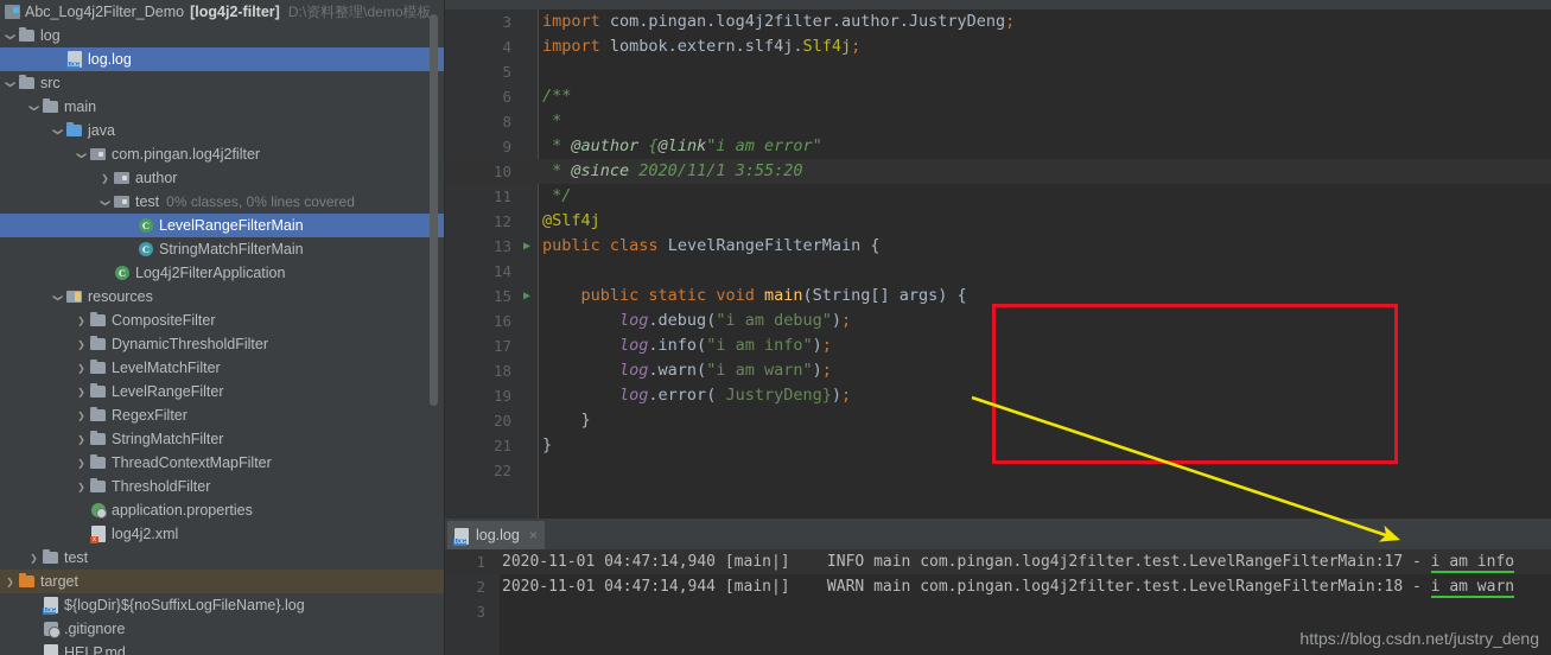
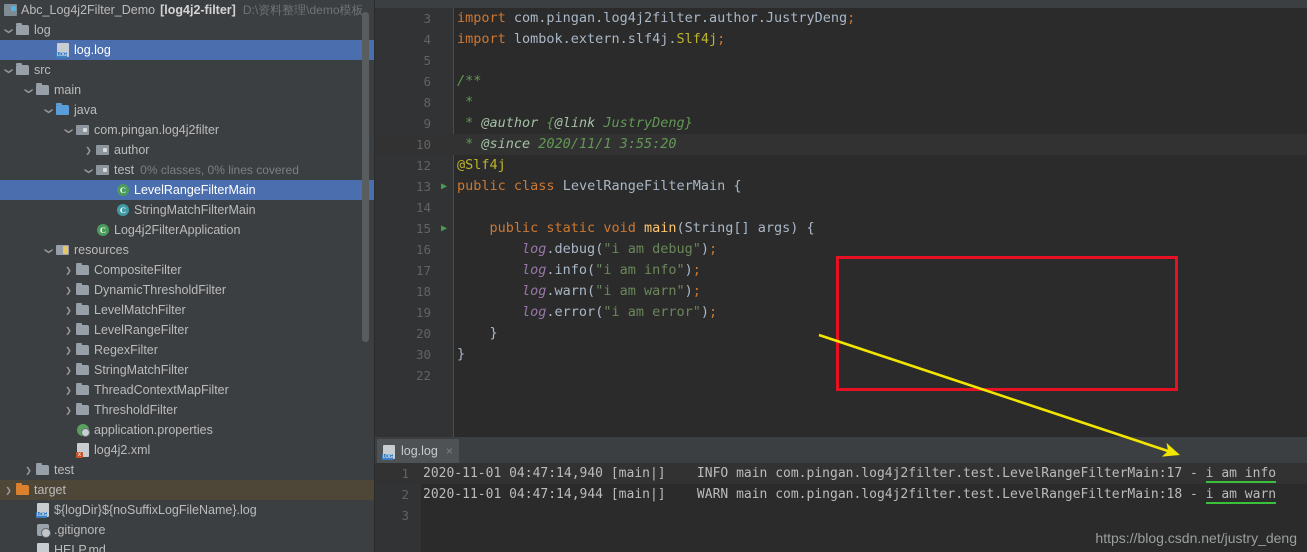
  Abc_Log4j2Filter_Demo
  [log4j2-filter]
  D:\资料整理\demo模板
  log
  log.log
  src
  main
  java
  com.pingan.log4j2filter
  author
  test
  0% classes, 0% lines covered
  C
  LevelRangeFilterMain
  C
  StringMatchFilterMain
  C
  Log4j2FilterApplication
  resources
  CompositeFilter
  DynamicThresholdFilter
  LevelMatchFilter
  LevelRangeFilter
  RegexFilter
  StringMatchFilter
  ThreadContextMapFilter
  ThresholdFilter
  application.properties
  log4j2.xml
  test
  target
  ${logDir}${noSuffixLogFileName}.log
  .gitignore
  HELP.md
  3
  import com.pingan.log4j2filter.author.JustryDeng;
  4
  import lombok.extern.slf4j.Slf4j;
  5
  6
  /**
  8
  *
  9
- * @author {@link"i am error"
+ * @author {@link JustryDeng}
  10
  * @since 2020/11/1 3:55:20
- 11
- */
  12
  @Slf4j
  13
  ▶
  public class LevelRangeFilterMain {
  14
  15
  ▶
  public static void main(String[] args) {
  16
  log.debug("i am debug");
  17
  log.info("i am info");
  18
  log.warn("i am warn");
  19
- log.error( JustryDeng});
+ log.error("i am error");
  20
  }
- 21
+ 30
  }
  22
  log.log
  ×
  1
  2020-11-01 04:47:14,940 [main|] INFO main com.pingan.log4j2filter.test.LevelRangeFilterMain:17 - i am info
  2
  2020-11-01 04:47:14,944 [main|] WARN main com.pingan.log4j2filter.test.LevelRangeFilterMain:18 - i am warn
  3
  https://blog.csdn.net/justry_deng
